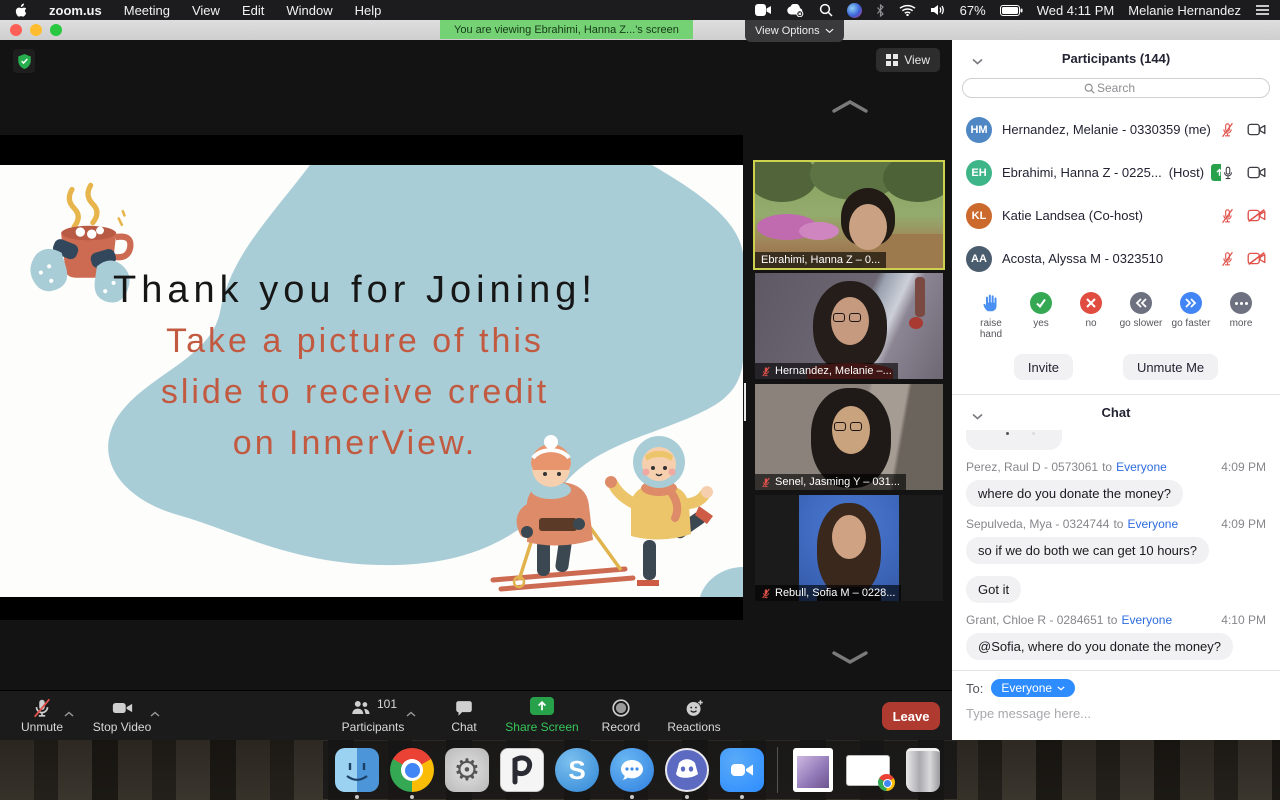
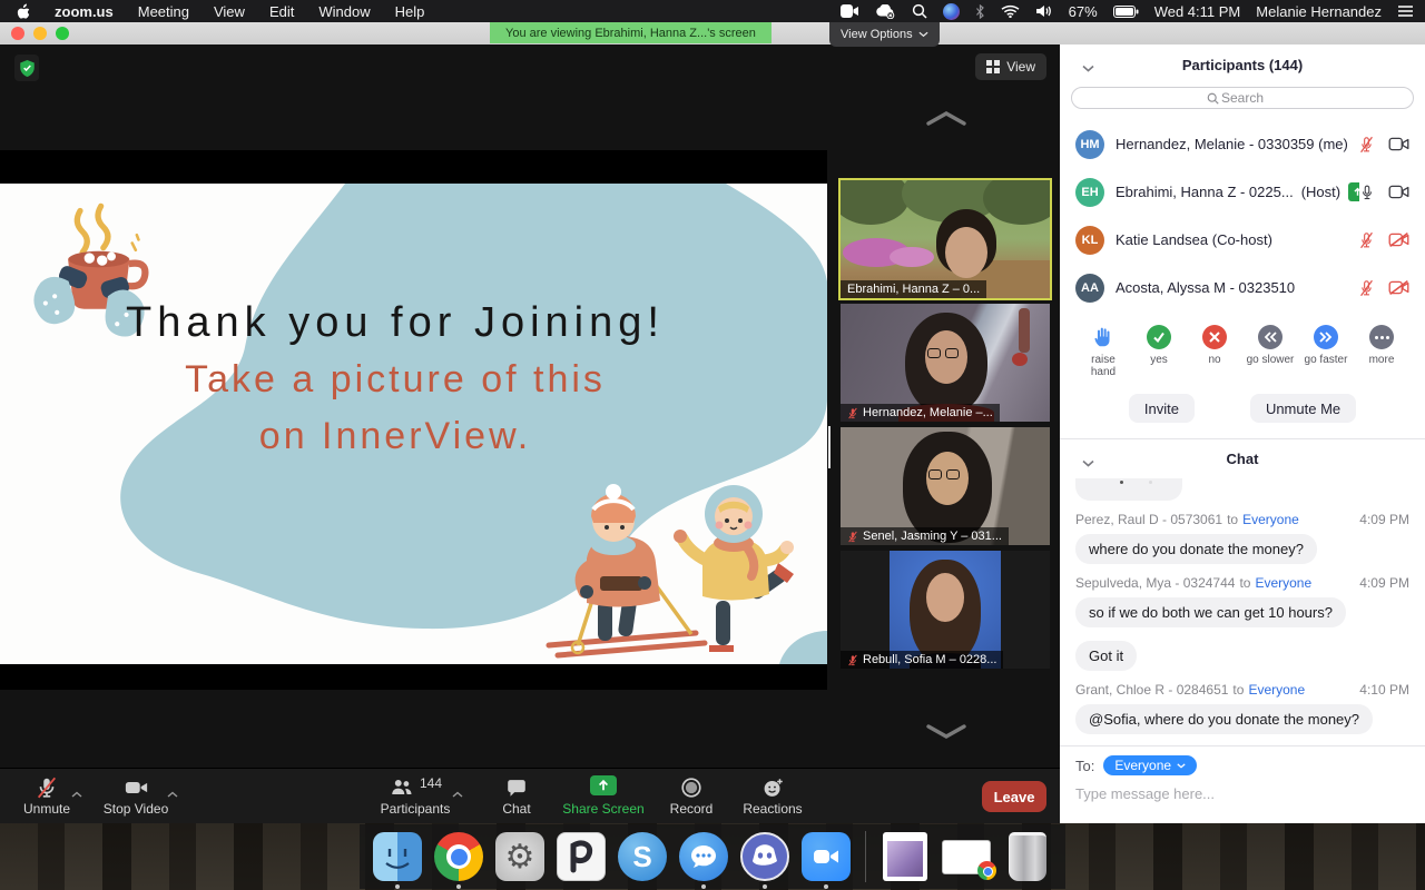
  zoom.us
  Meeting
  View
  Edit
  Window
  Help
  67%
  Wed 4:11 PM
  Melanie Hernandez
  You are viewing Ebrahimi, Hanna Z...'s screen
  View Options
  View
  Thank you for Joining!
  Take a picture of this
- slide to receive credit
  on InnerView.
  Ebrahimi, Hanna Z – 0...
  Hernandez, Melanie –...
  Senel, Jasming Y – 031...
  Rebull, Sofia M – 0228...
  Unmute
  Stop Video
- 101
+ 144
  Participants
  Chat
  Share Screen
  Record
  Reactions
  Leave
  Participants (144)
  Search
  HM
  Hernandez, Melanie - 0330359 (me)
  EH
  Ebrahimi, Hanna Z - 0225...
  (Host)
  KL
  Katie Landsea (Co-host)
  AA
  Acosta, Alyssa M - 0323510
  raise hand
  yes
  no
  go slower
  go faster
  more
  Invite
  Unmute Me
  Chat
  Perez, Raul D - 0573061
  to
  Everyone
  4:09 PM
  where do you donate the money?
  Sepulveda, Mya - 0324744
  to
  Everyone
  4:09 PM
  so if we do both we can get 10 hours?
  Got it
  Grant, Chloe R - 0284651
  to
  Everyone
  4:10 PM
  @Sofia, where do you donate the money?
  To:
  Everyone
  Type message here...
  ⚙
  S
